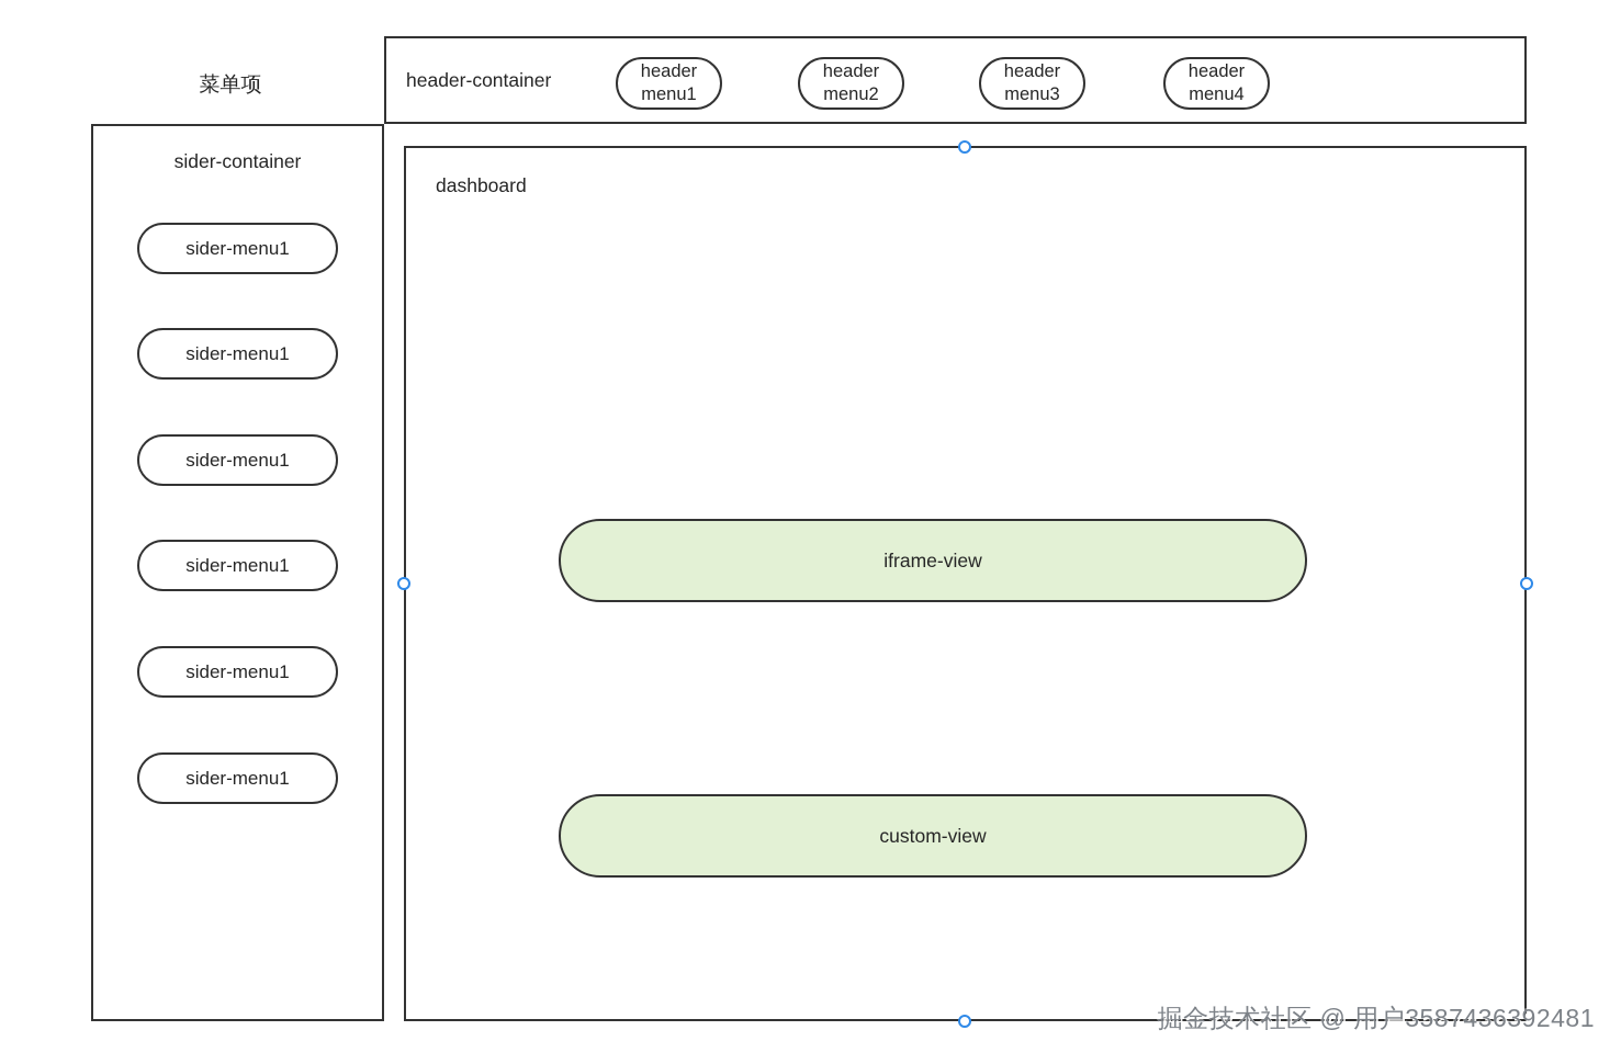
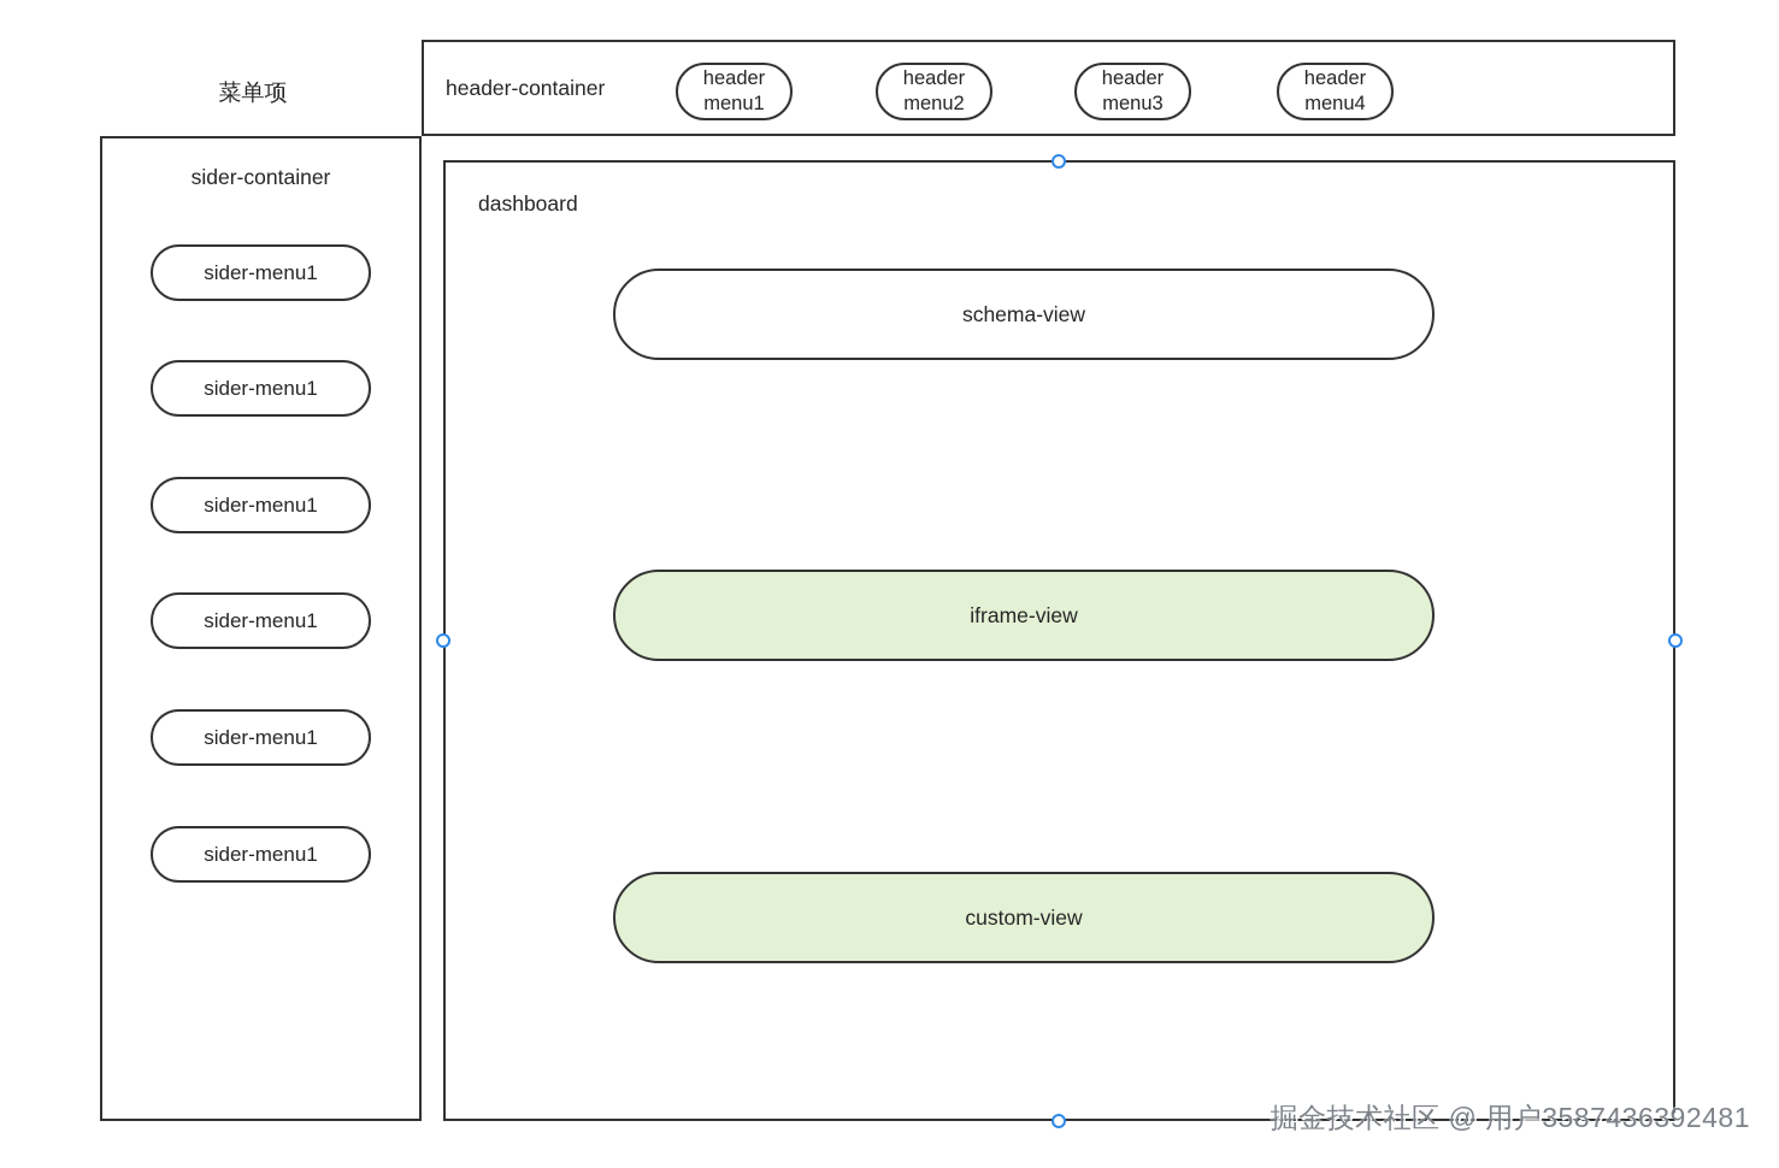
  菜单项
  header-container
  header menu1
  header menu2
  header menu3
  header menu4
  sider-container
  sider-menu1
  sider-menu1
  sider-menu1
  sider-menu1
  sider-menu1
  sider-menu1
  dashboard
+ schema-view
  iframe-view
  custom-view
  掘金技术社区 @ 用户3587436392481
